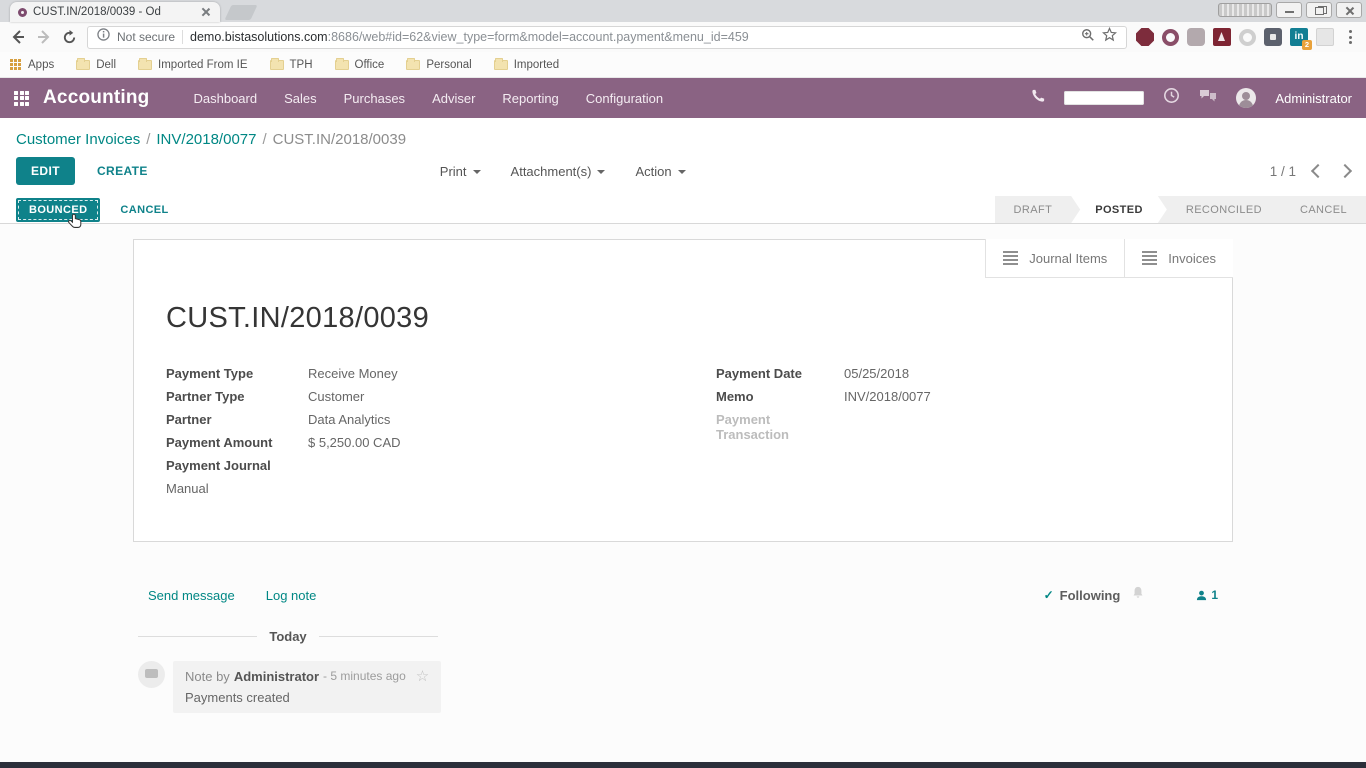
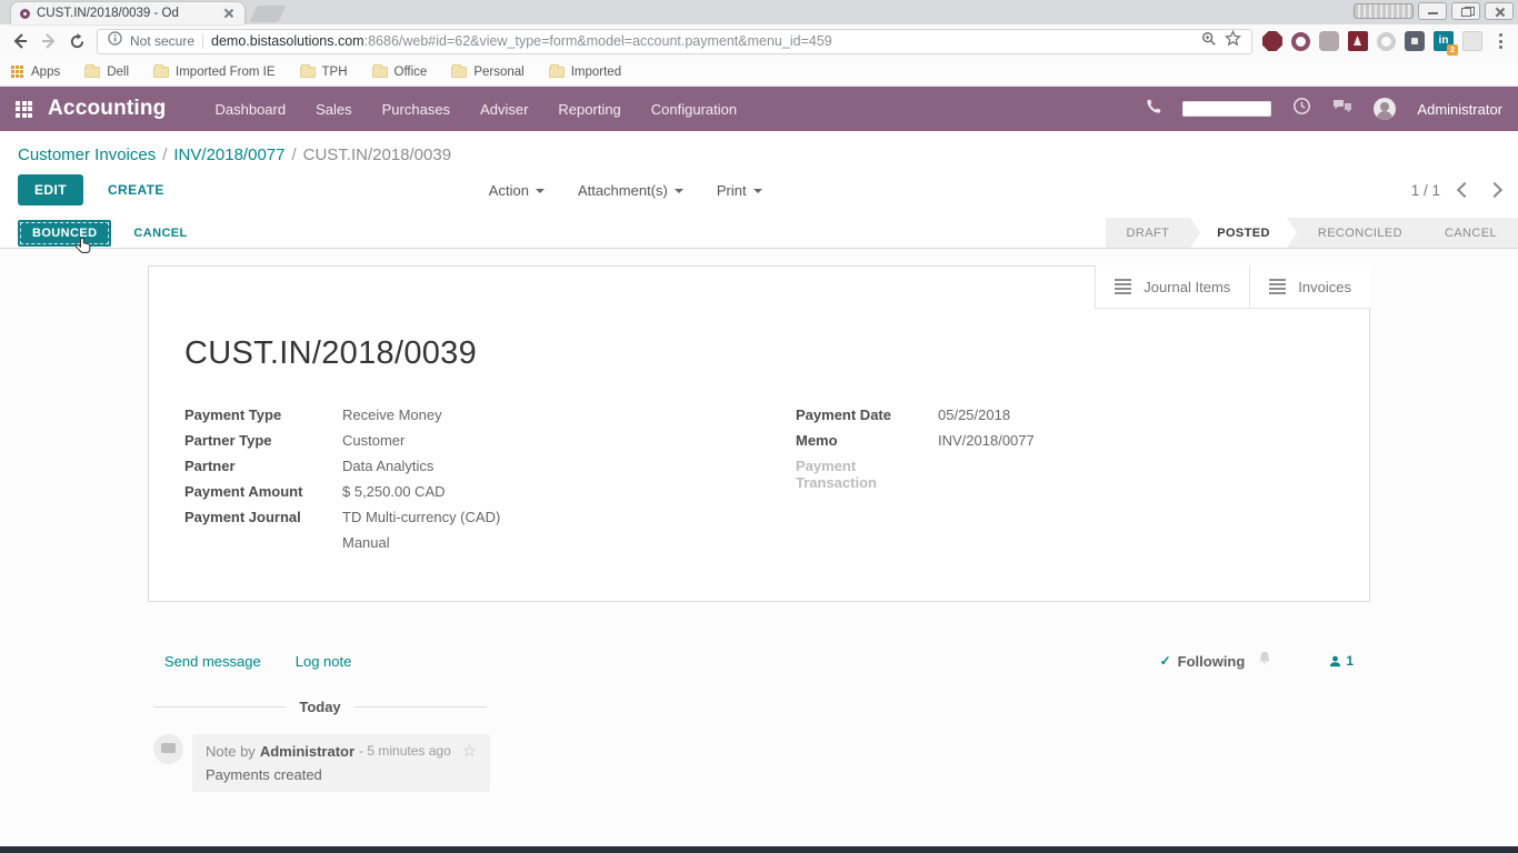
  CUST.IN/2018/0039 - Od
  Not secure
  demo.bistasolutions.com:8686/web#id=62&view_type=form&model=account.payment&menu_id=459
  in
  2
  Apps
  Dell
  Imported From IE
  TPH
  Office
  Personal
  Imported
  Accounting
  Dashboard
  Sales
  Purchases
  Adviser
  Reporting
  Configuration
  Administrator
  Customer Invoices / INV/2018/0077 / CUST.IN/2018/0039
  EDIT
  CREATE
- Print
+ Action
  Attachment(s)
- Action
+ Print
  1 / 1
  BOUNCED
  CANCEL
  DRAFT
  POSTED
  RECONCILED
  CANCEL
  Journal Items
  Invoices
  CUST.IN/2018/0039
  Payment Type
  Receive Money
  Partner Type
  Customer
  Partner
  Data Analytics
  Payment Amount
  $ 5,250.00 CAD
  Payment Journal
+ TD Multi-currency (CAD)
  Manual
  Payment Date
  05/25/2018
  Memo
  INV/2018/0077
  Payment Transaction
  Send message
  Log note
  ✓
  Following
  1
  Today
  Note by
  Administrator
  - 5 minutes ago
  ☆
  Payments created
